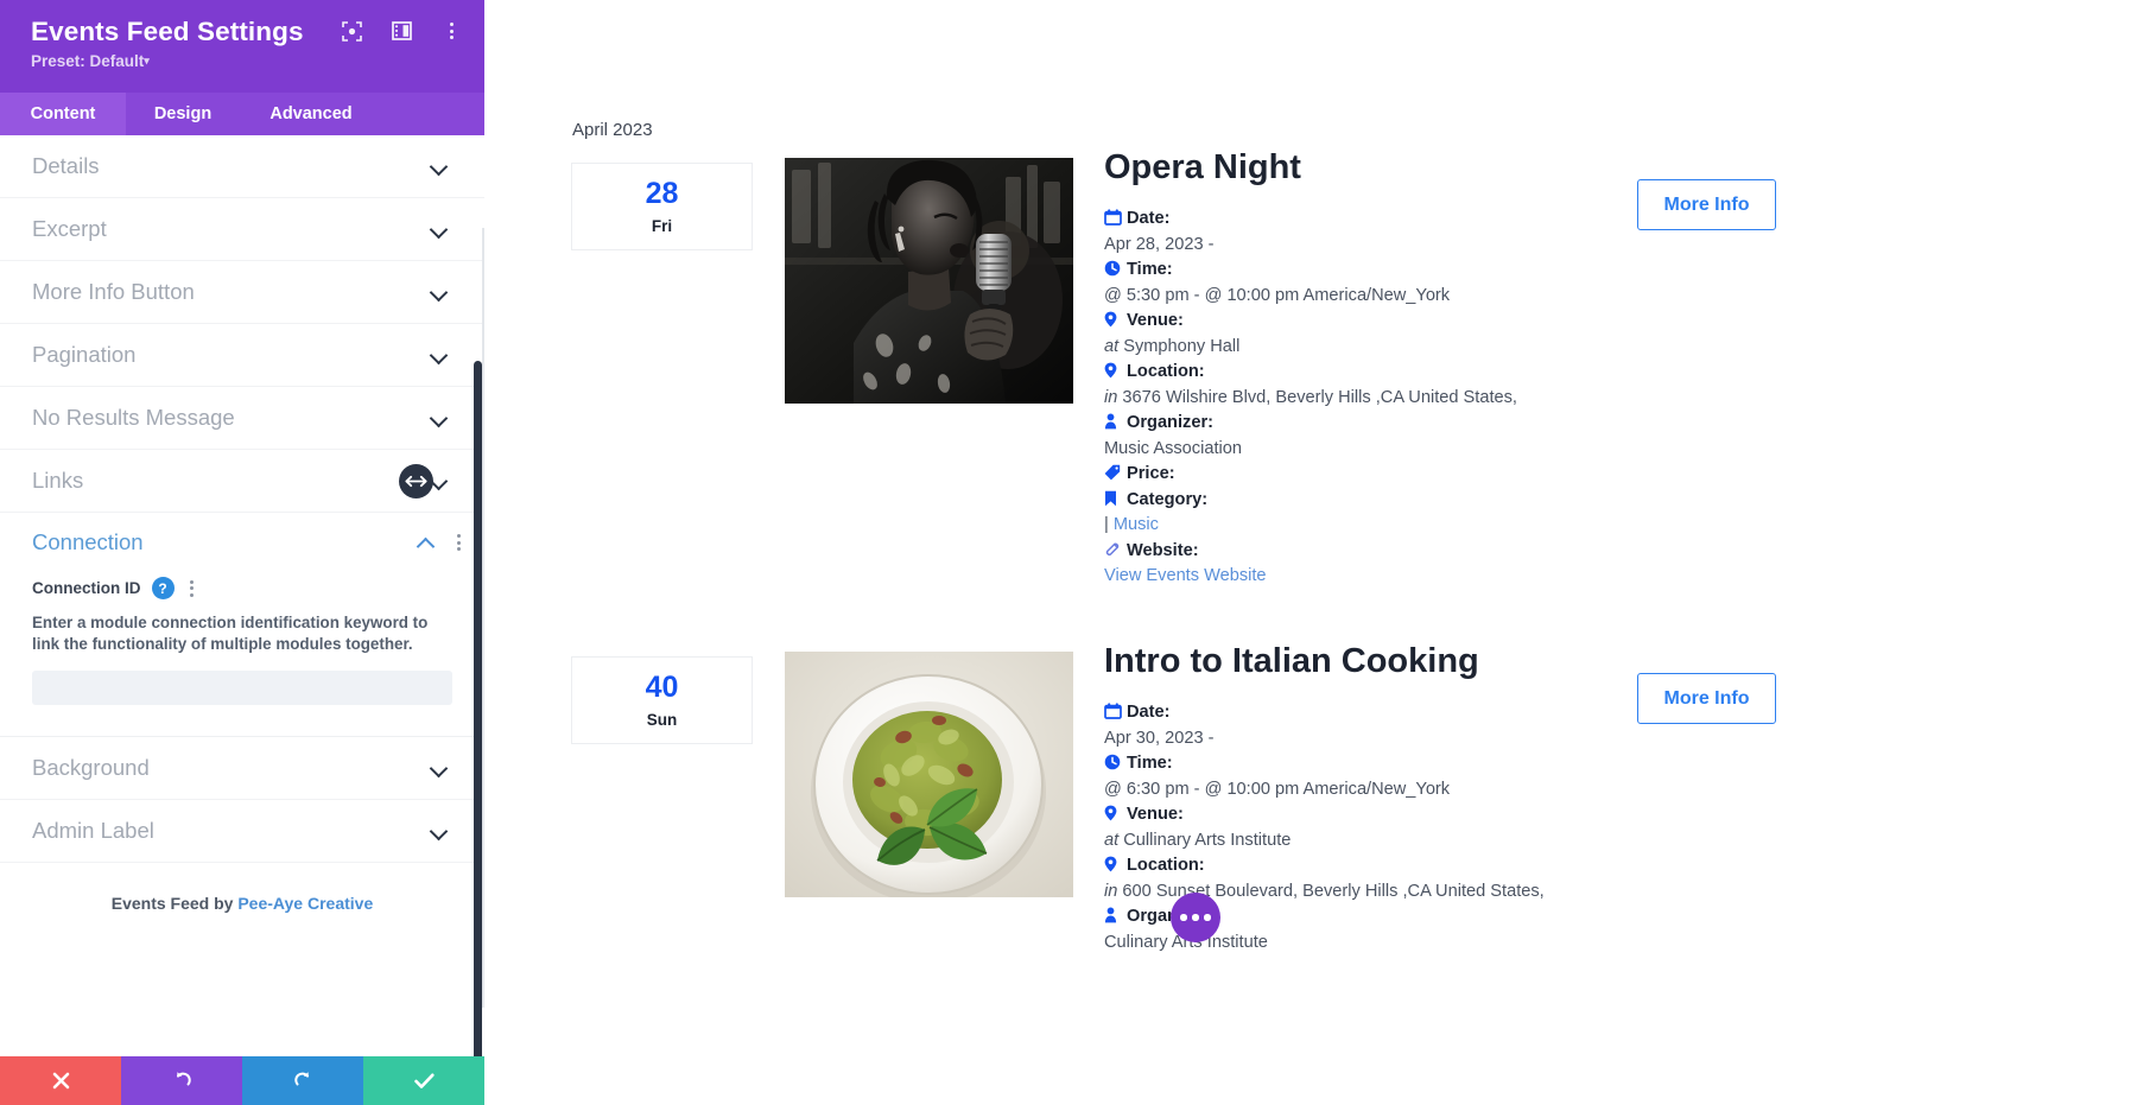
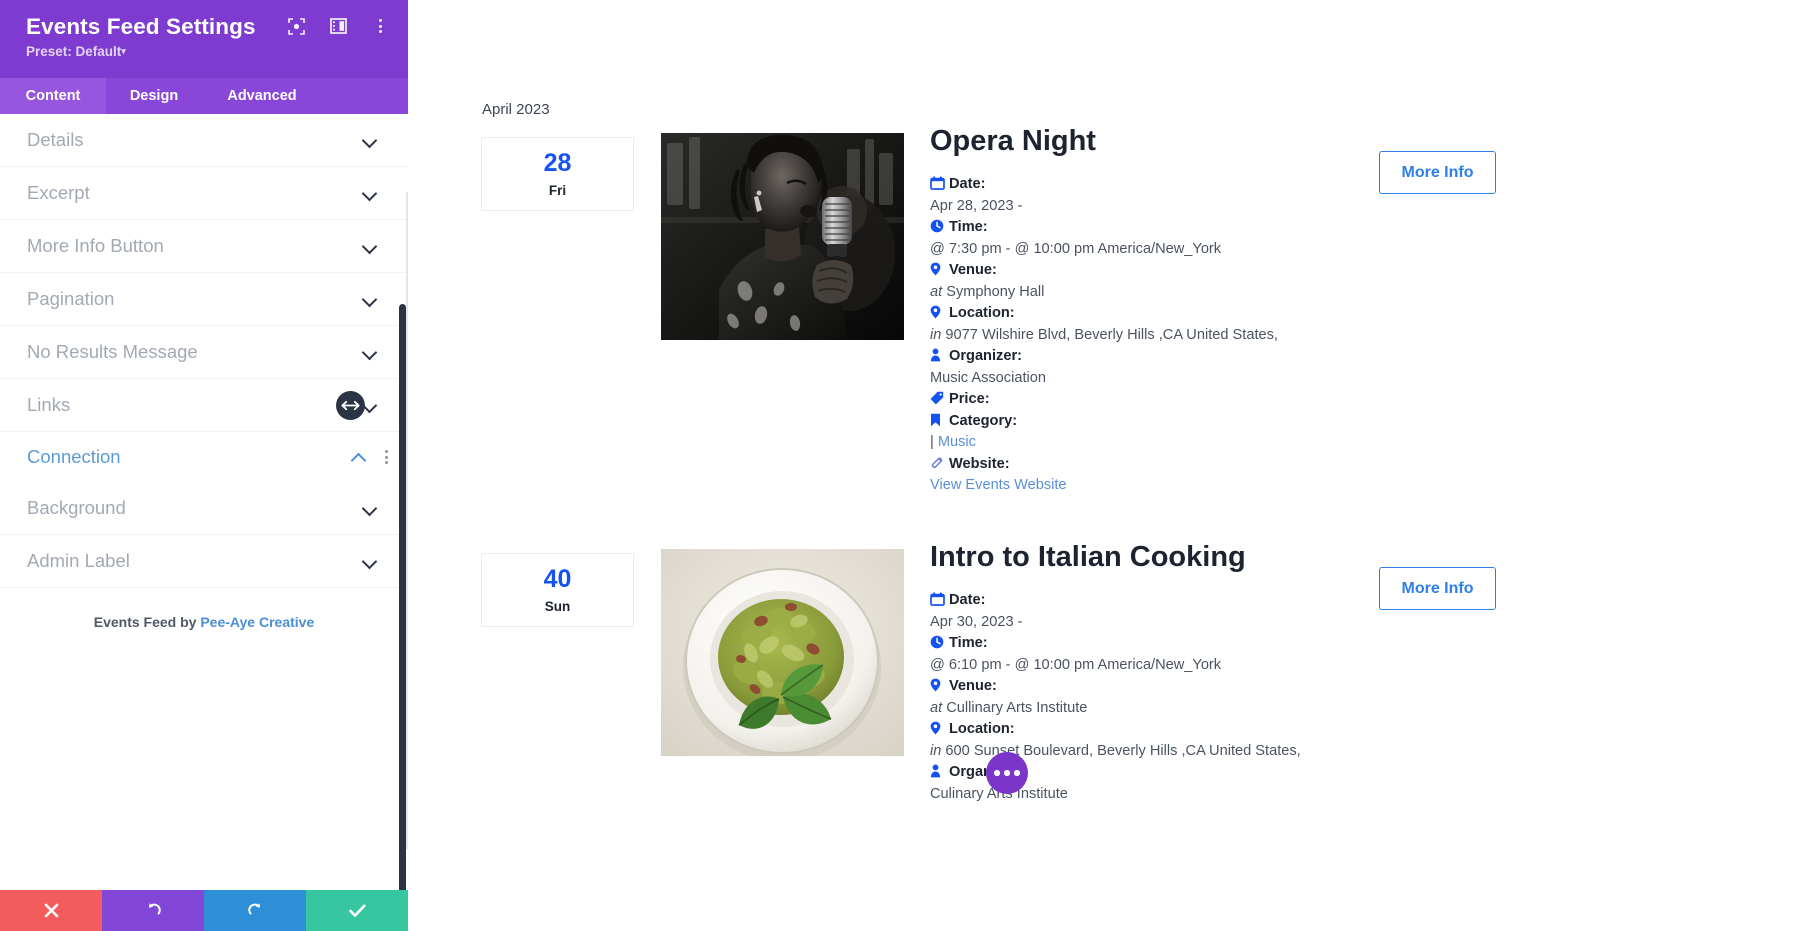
  Events Feed Settings
  Preset: Default▾
  Content
  Design
  Advanced
  Details
  Excerpt
  More Info Button
  Pagination
  No Results Message
  Links
  Connection
- Connection ID
- ?
- Enter a module connection identification keyword to link the functionality of multiple modules together.
  Background
  Admin Label
  Events Feed by Pee-Aye Creative
  April 2023
  28
  Fri
  Opera Night
  Date:
  Apr 28, 2023 -
  Time:
- @ 5:30 pm - @ 10:00 pm America/New_York
+ @ 7:30 pm - @ 10:00 pm America/New_York
  Venue:
  at Symphony Hall
  Location:
- in 3676 Wilshire Blvd, Beverly Hills ,CA United States,
+ in 9077 Wilshire Blvd, Beverly Hills ,CA United States,
  Organizer:
  Music Association
  Price:
  Category:
  | Music
  Website:
  View Events Website
  More Info
  40
  Sun
  Intro to Italian Cooking
  Date:
  Apr 30, 2023 -
  Time:
- @ 6:30 pm - @ 10:00 pm America/New_York
+ @ 6:10 pm - @ 10:00 pm America/New_York
  Venue:
  at Cullinary Arts Institute
  Location:
  in 600 Sunset Boulevard, Beverly Hills ,CA United States,
  Culinary Art Institute
  More Info
